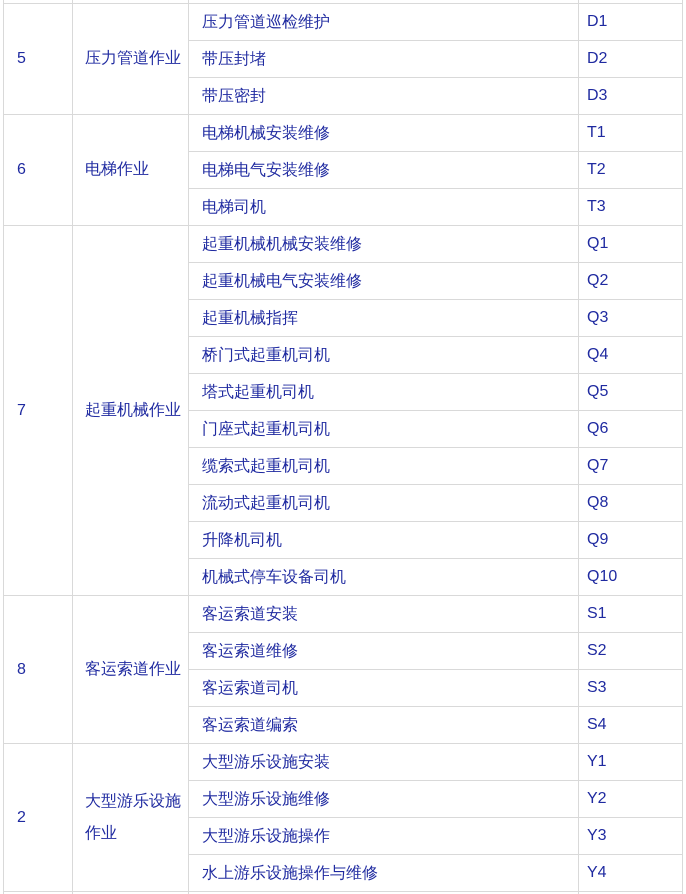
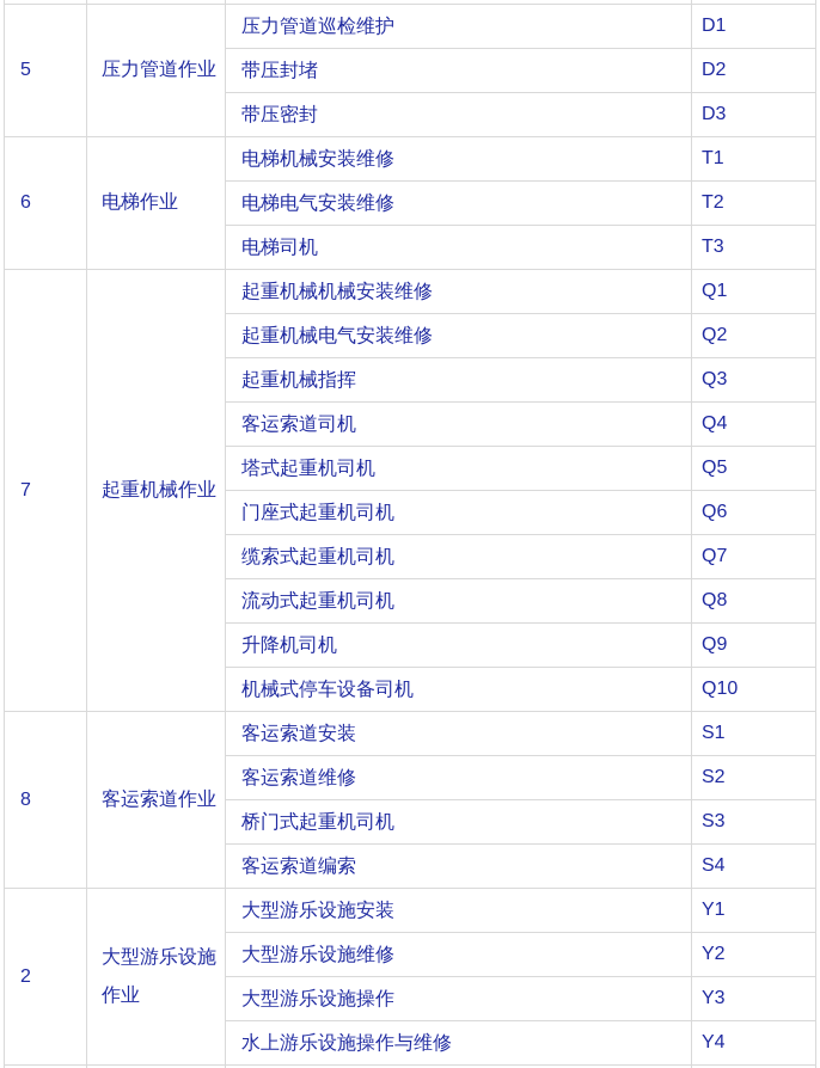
  5	压力管道作业	压力管道巡检维护	D1
  带压封堵	D2
  带压密封	D3
  6	电梯作业	电梯机械安装维修	T1
  电梯电气安装维修	T2
  电梯司机	T3
  7	起重机械作业	起重机械机械安装维修	Q1
  起重机械电气安装维修	Q2
  起重机械指挥	Q3
- 桥门式起重机司机	Q4
+ 客运索道司机	Q4
  塔式起重机司机	Q5
  门座式起重机司机	Q6
  缆索式起重机司机	Q7
  流动式起重机司机	Q8
  升降机司机	Q9
  机械式停车设备司机	Q10
  8	客运索道作业	客运索道安装	S1
  客运索道维修	S2
- 客运索道司机	S3
+ 桥门式起重机司机	S3
  客运索道编索	S4
  2	大型游乐设施作业	大型游乐设施安装	Y1
  大型游乐设施维修	Y2
  大型游乐设施操作	Y3
  水上游乐设施操作与维修	Y4
